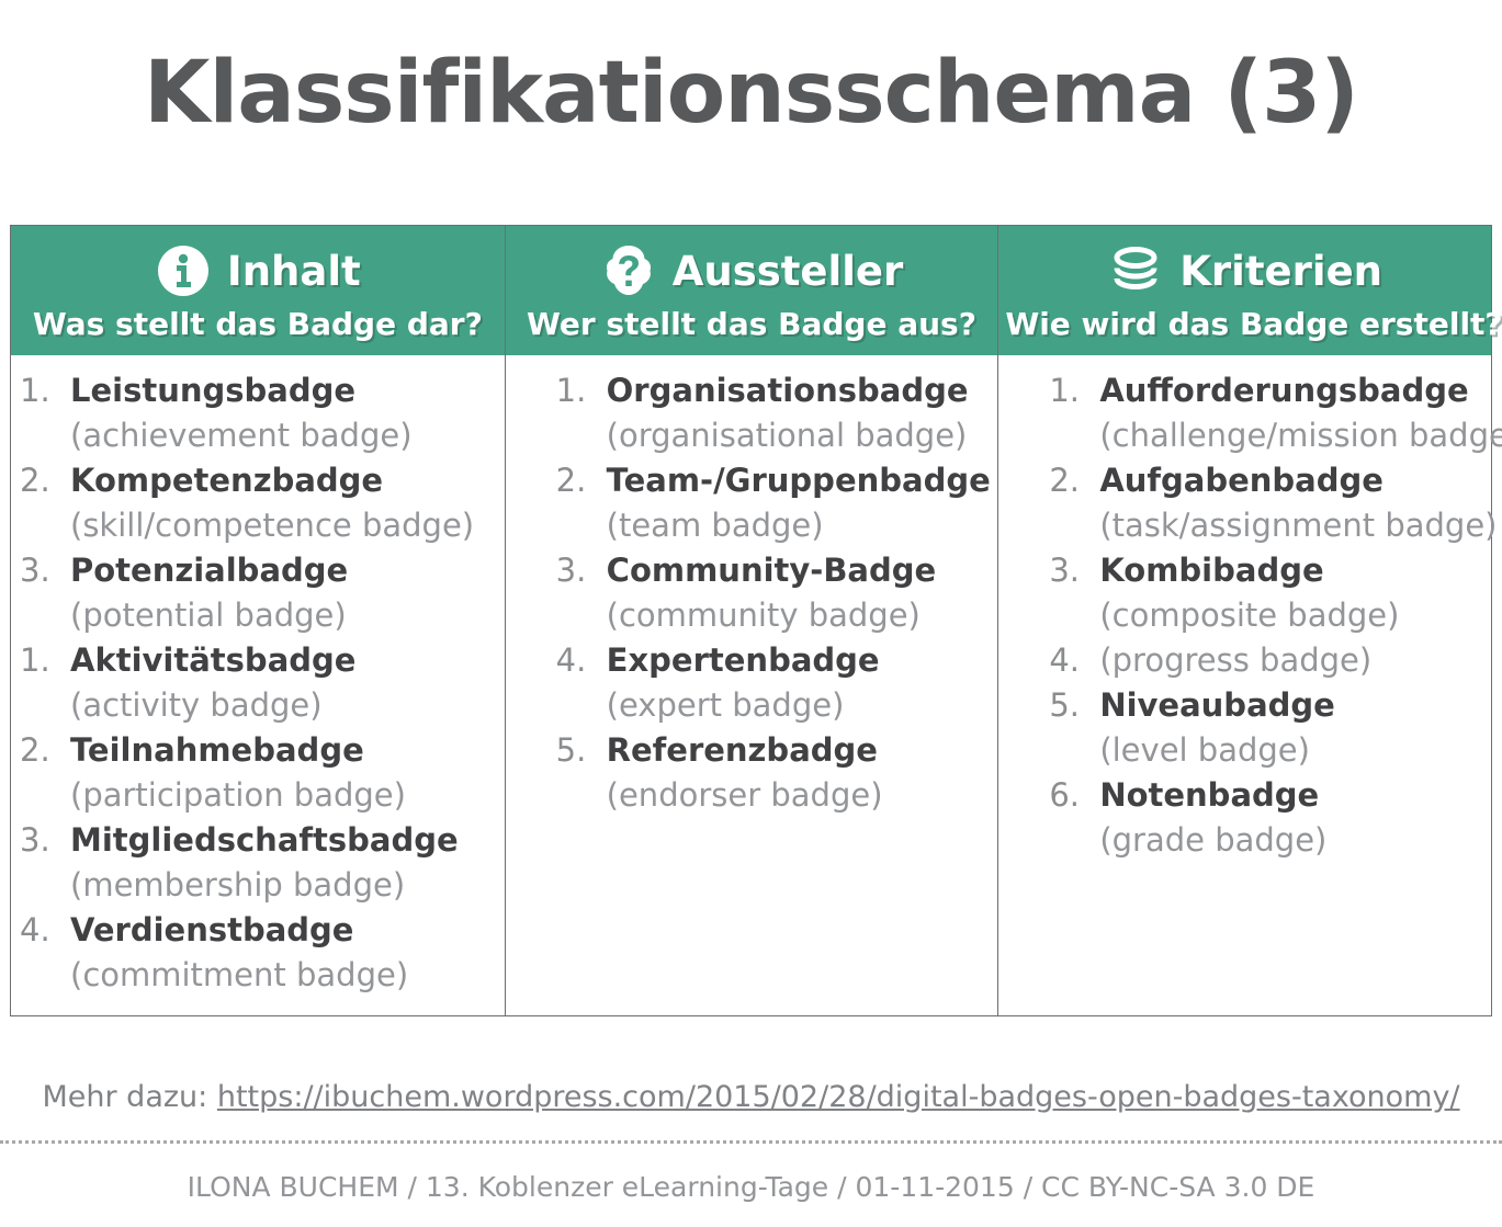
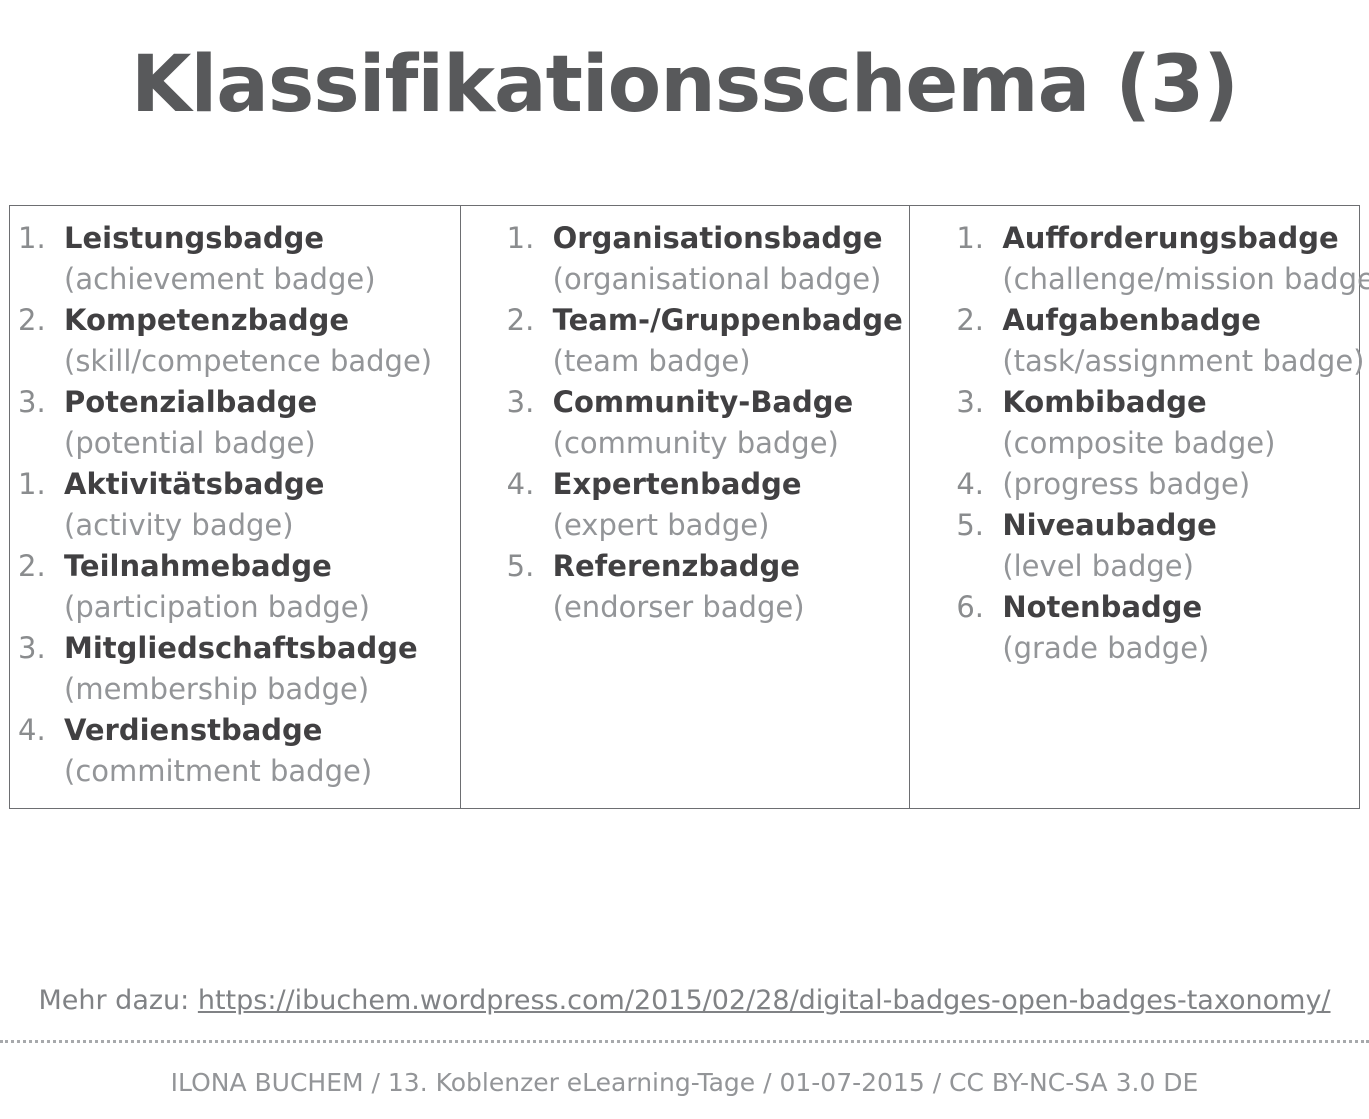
  Klassifikationsschema (3)
- Inhalt
- Was stellt das Badge dar?
- Aussteller
- Wer stellt das Badge aus?
- Kriterien
- Wie wird das Badge erstellt?
  1.
  Leistungsbadge
  (achievement badge)
  2.
  Kompetenzbadge
  (skill/competence badge)
  3.
  Potenzialbadge
  (potential badge)
  1.
  Aktivitätsbadge
  (activity badge)
  2.
  Teilnahmebadge
  (participation badge)
  3.
  Mitgliedschaftsbadge
  (membership badge)
  4.
  Verdienstbadge
  (commitment badge)
  1.
  Organisationsbadge
  (organisational badge)
  2.
  Team-/Gruppenbadge
  (team badge)
  3.
  Community-Badge
  (community badge)
  4.
  Expertenbadge
  (expert badge)
  5.
  Referenzbadge
  (endorser badge)
  1.
  Aufforderungsbadge
  (challenge/mission badge
  2.
  Aufgabenbadge
  (task/assignment badge)
  3.
  Kombibadge
  (composite badge)
  4.
  (progress badge)
  5.
  Niveaubadge
  (level badge)
  6.
  Notenbadge
  (grade badge)
  Mehr dazu: https://ibuchem.wordpress.com/2015/02/28/digital-badges-open-badges-taxonomy/
- ILONA BUCHEM / 13. Koblenzer eLearning-Tage / 01-11-2015 / CC BY-NC-SA 3.0 DE
+ ILONA BUCHEM / 13. Koblenzer eLearning-Tage / 01-07-2015 / CC BY-NC-SA 3.0 DE
